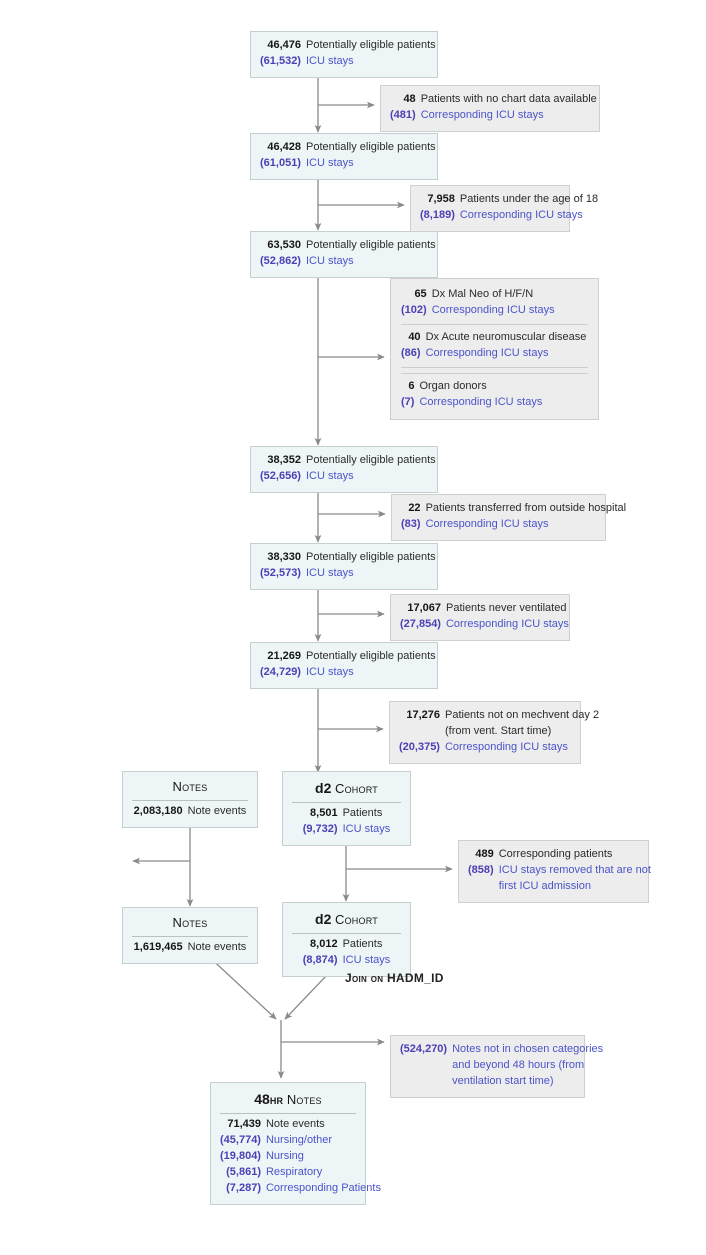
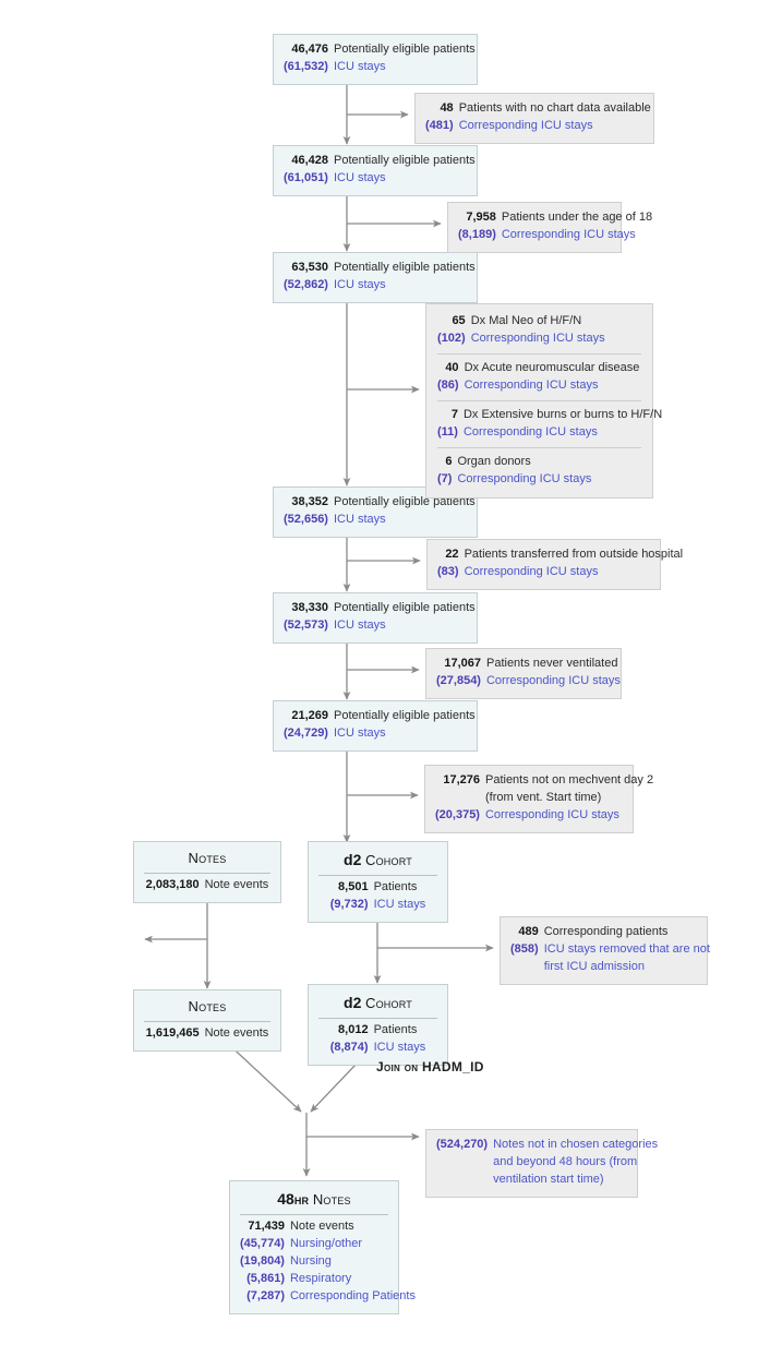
  46,476	Potentially eligible patients
  (61,532)	ICU stays
  46,428	Potentially eligible patients
  (61,051)	ICU stays
  63,530	Potentially eligible patients
  (52,862)	ICU stays
  38,352	Potentially eligible patients
  (52,656)	ICU stays
  38,330	Potentially eligible patients
  (52,573)	ICU stays
  21,269	Potentially eligible patients
  (24,729)	ICU stays
  48	Patients with no chart data available
  (481)	Corresponding ICU stays
  7,958	Patients under the age of 18
  (8,189)	Corresponding ICU stays
  65	Dx Mal Neo of H/F/N
  (102)	Corresponding ICU stays
  40	Dx Acute neuromuscular disease
  (86)	Corresponding ICU stays
+ 7	Dx Extensive burns or burns to H/F/N
+ (11)	Corresponding ICU stays
  6	Organ donors
  (7)	Corresponding ICU stays
  22	Patients transferred from outside hospital
  (83)	Corresponding ICU stays
  17,067	Patients never ventilated
  (27,854)	Corresponding ICU stays
  17,276	Patients not on mechvent day 2
  	(from vent. Start time)
  (20,375)	Corresponding ICU stays
  Notes
  2,083,180	Note events
  d2 Cohort
  8,501	Patients
  (9,732)	ICU stays
  489	Corresponding patients
  (858)	ICU stays removed that are not
  	first ICU admission
  Notes
  1,619,465	Note events
  d2 Cohort
  8,012	Patients
  (8,874)	ICU stays
  Join on HADM_ID
  (524,270)	Notes not in chosen categories
  	and beyond 48 hours (from
  	ventilation start time)
  48hr Notes
  71,439	Note events
  (45,774)	Nursing/other
  (19,804)	Nursing
  (5,861)	Respiratory
  (7,287)	Corresponding Patients
